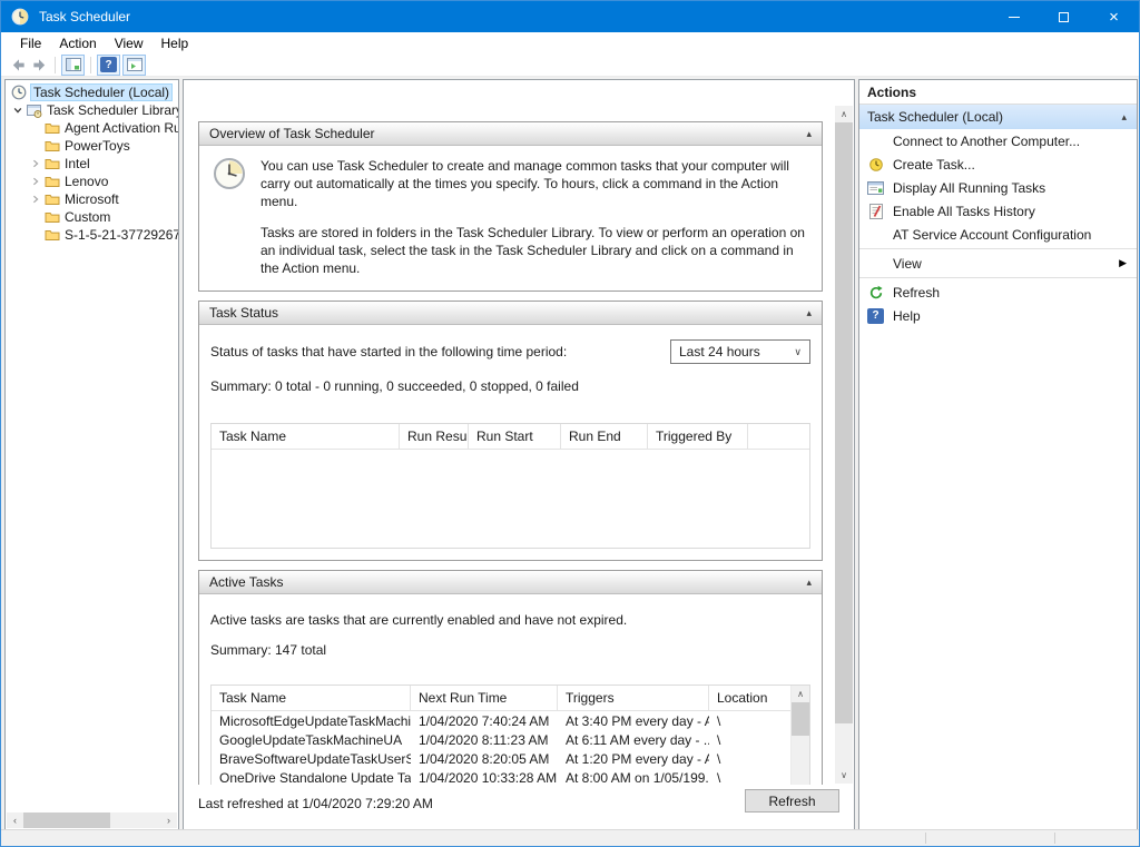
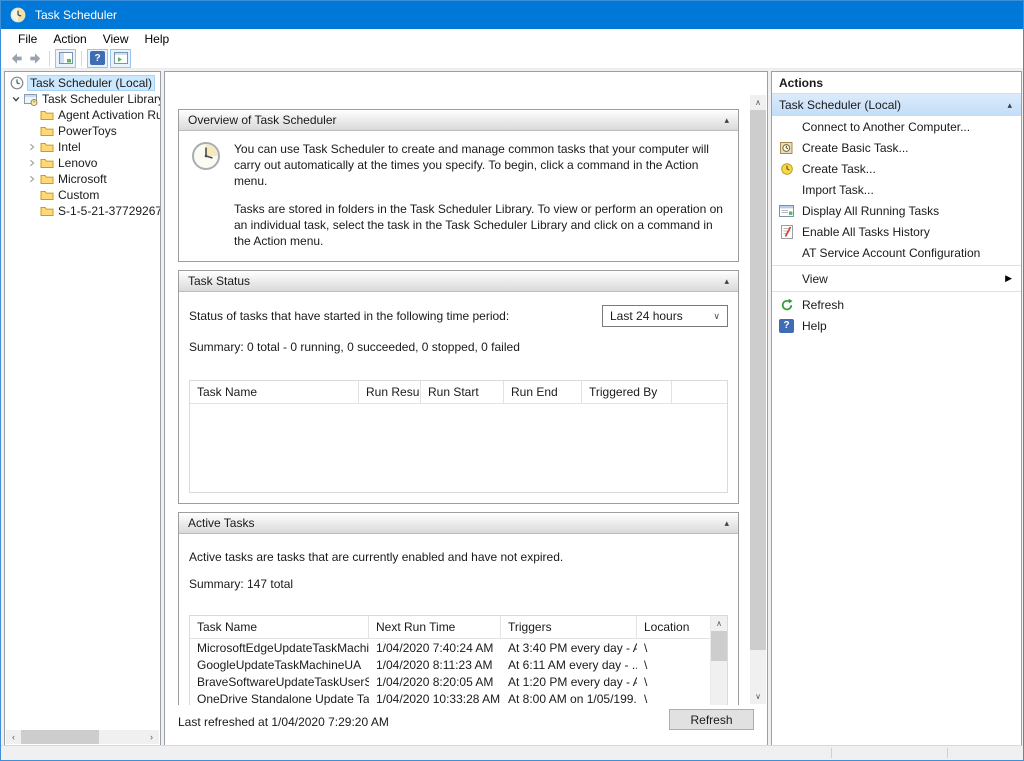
  Task Scheduler
- ×
  File
  Action
  View
  Help
  ?
  Task Scheduler (Local)
  Task Scheduler Librar
  Agent Activation Ru
  PowerToys
  Intel
  Lenovo
  Microsoft
  Custom
  S-1-5-21-37729267
  ‹
  ›
  Overview of Task Scheduler
  ▴
- You can use Task Scheduler to create and manage common tasks that your computer will carry out automatically at the times you specify. To hours, click a command in the Action menu.
+ You can use Task Scheduler to create and manage common tasks that your computer will carry out automatically at the times you specify. To begin, click a command in the Action menu.
  Tasks are stored in folders in the Task Scheduler Library. To view or perform an operation on an individual task, select the task in the Task Scheduler Library and click on a command in the Action menu.
  Task Status
  ▴
  Status of tasks that have started in the following time period:
  Last 24 hours
  ∨
  Summary: 0 total - 0 running, 0 succeeded, 0 stopped, 0 failed
  Task Name
  Run Resul
  Run Start
  Run End
  Triggered By
  Active Tasks
  ▴
  Active tasks are tasks that are currently enabled and have not expired.
  Summary: 147 total
  Task Name
  Next Run Time
  Triggers
  Location
  MicrosoftEdgeUpdateTaskMachi
  1/04/2020 7:40:24 AM
  At 3:40 PM every day - A
  \
  GoogleUpdateTaskMachineUA
  1/04/2020 8:11:23 AM
  At 6:11 AM every day - ..
  \
  BraveSoftwareUpdateTaskUserS
  1/04/2020 8:20:05 AM
  At 1:20 PM every day - A
  \
  OneDrive Standalone Update Ta
  1/04/2020 10:33:28 AM
  At 8:00 AM on 1/05/199.
  \
  ∧
  ∧
  ∨
  Last refreshed at 1/04/2020 7:29:20 AM
  Refresh
  Actions
  Task Scheduler (Local)
  ▴
  Connect to Another Computer...
+ Create Basic Task...
  Create Task...
+ Import Task...
  Display All Running Tasks
  Enable All Tasks History
  AT Service Account Configuration
  View
  ▶
  Refresh
  ?
  Help
